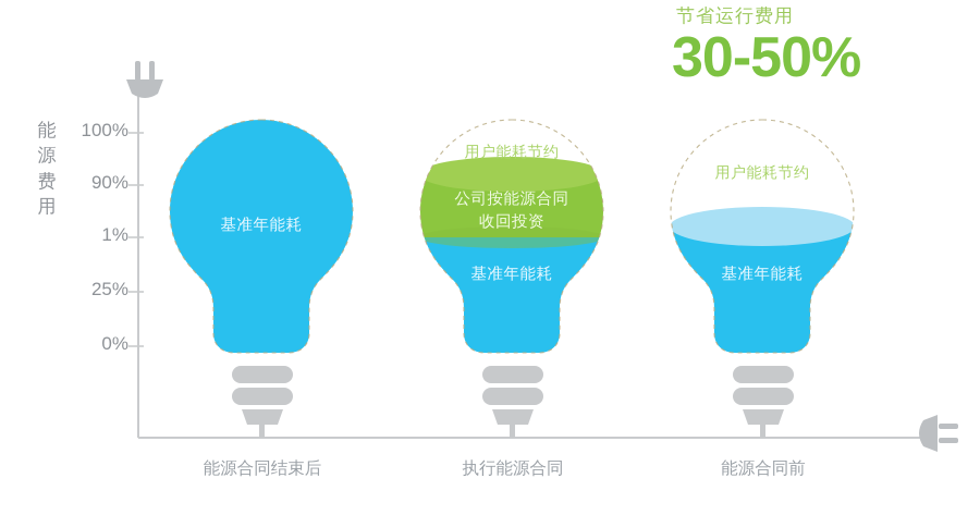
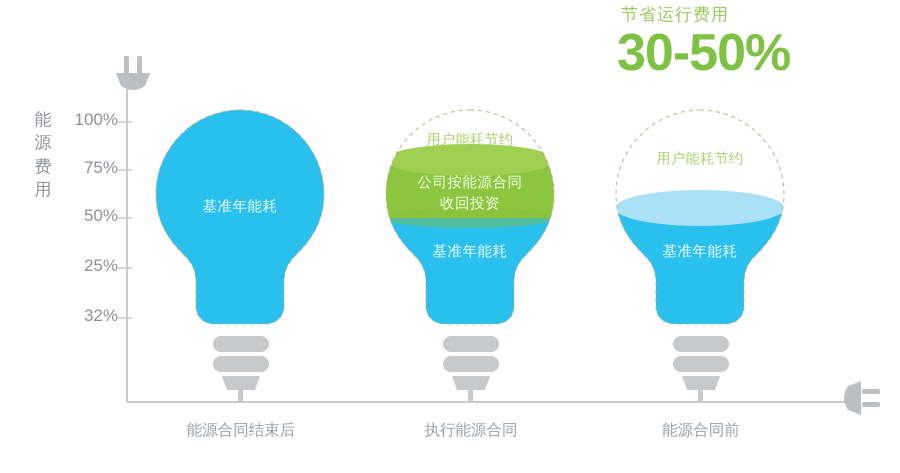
  节省运行费用
  30-50%
  能源费用
  100%
- 90%
+ 75%
- 1%
+ 50%
  25%
- 0%
+ 32%
  基准年能耗
  用户能耗节约
  公司按能源合同
  收回投资
  基准年能耗
  用户能耗节约
  基准年能耗
  能源合同结束后
  执行能源合同
  能源合同前
